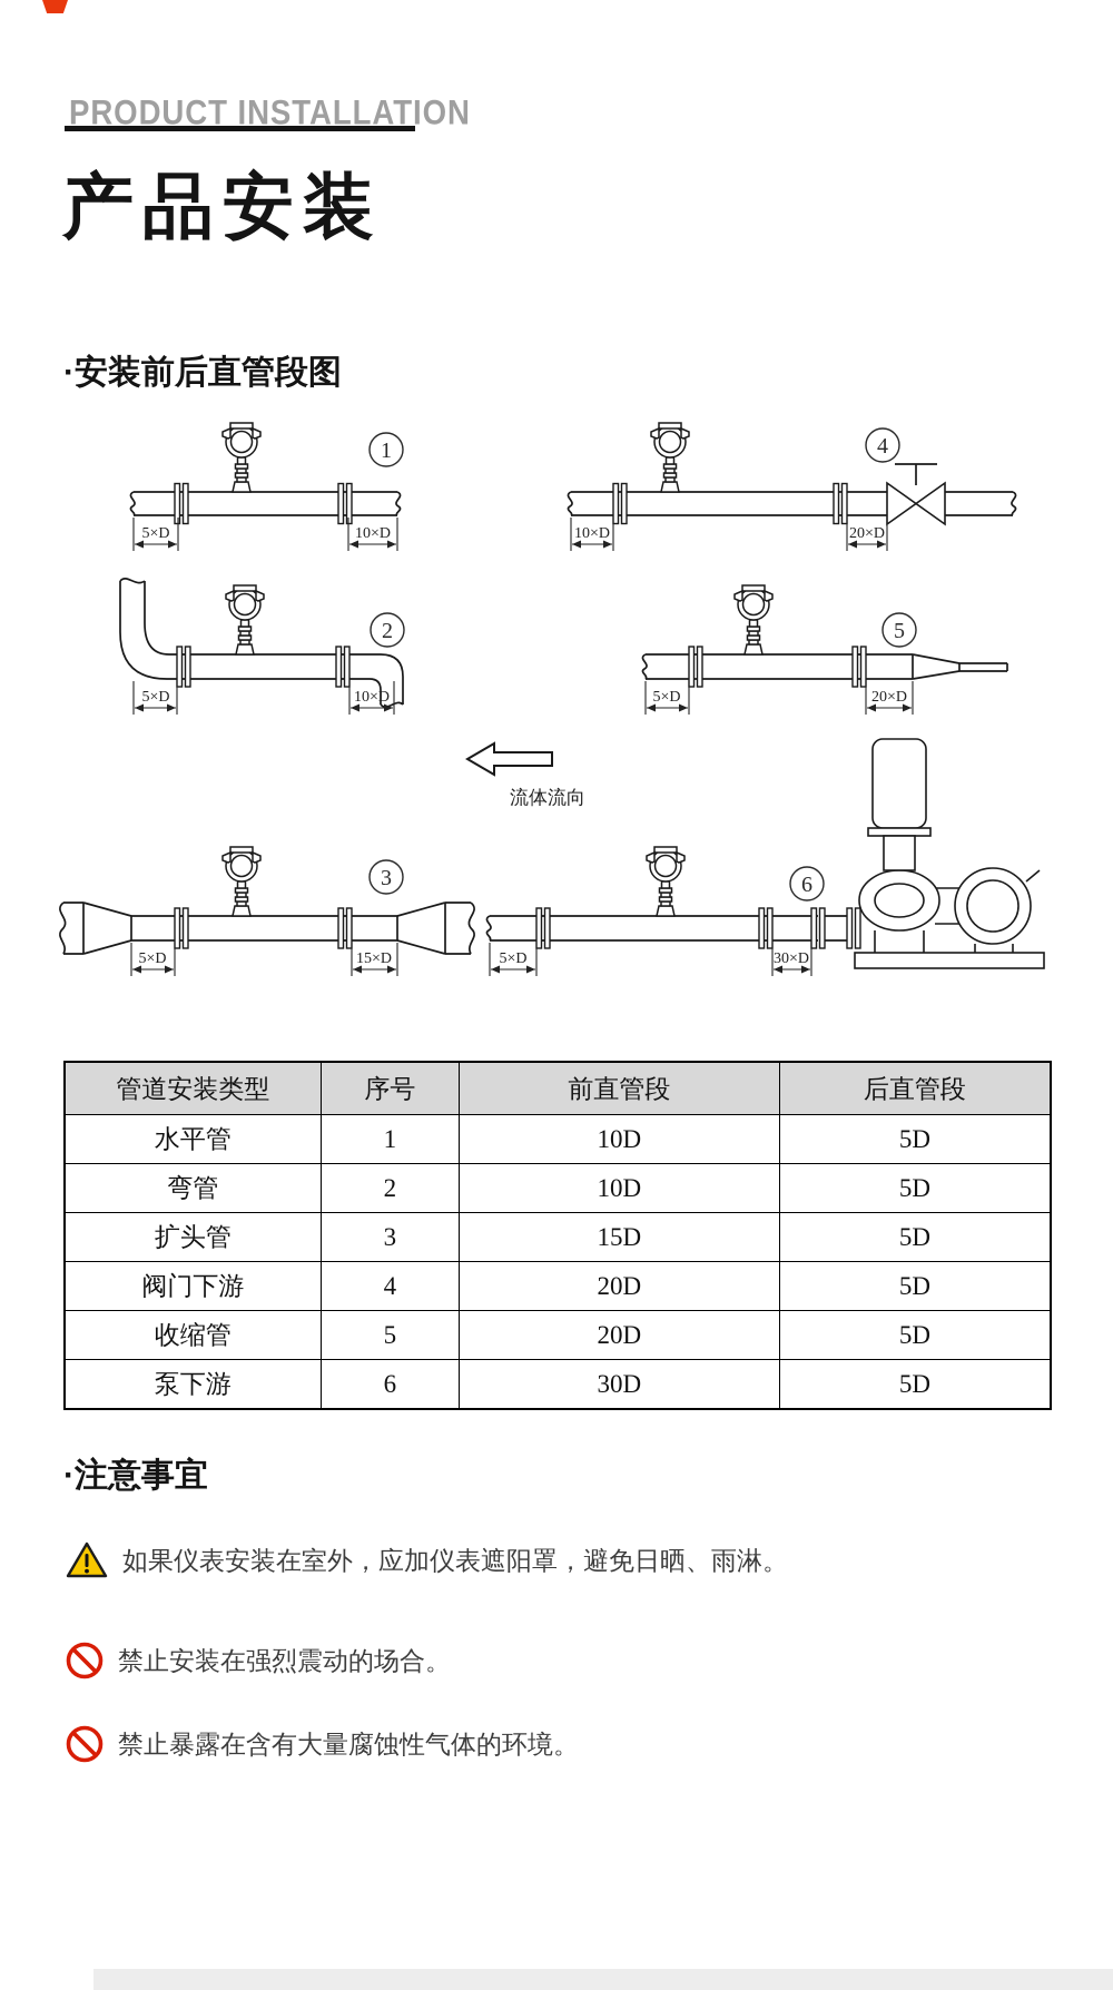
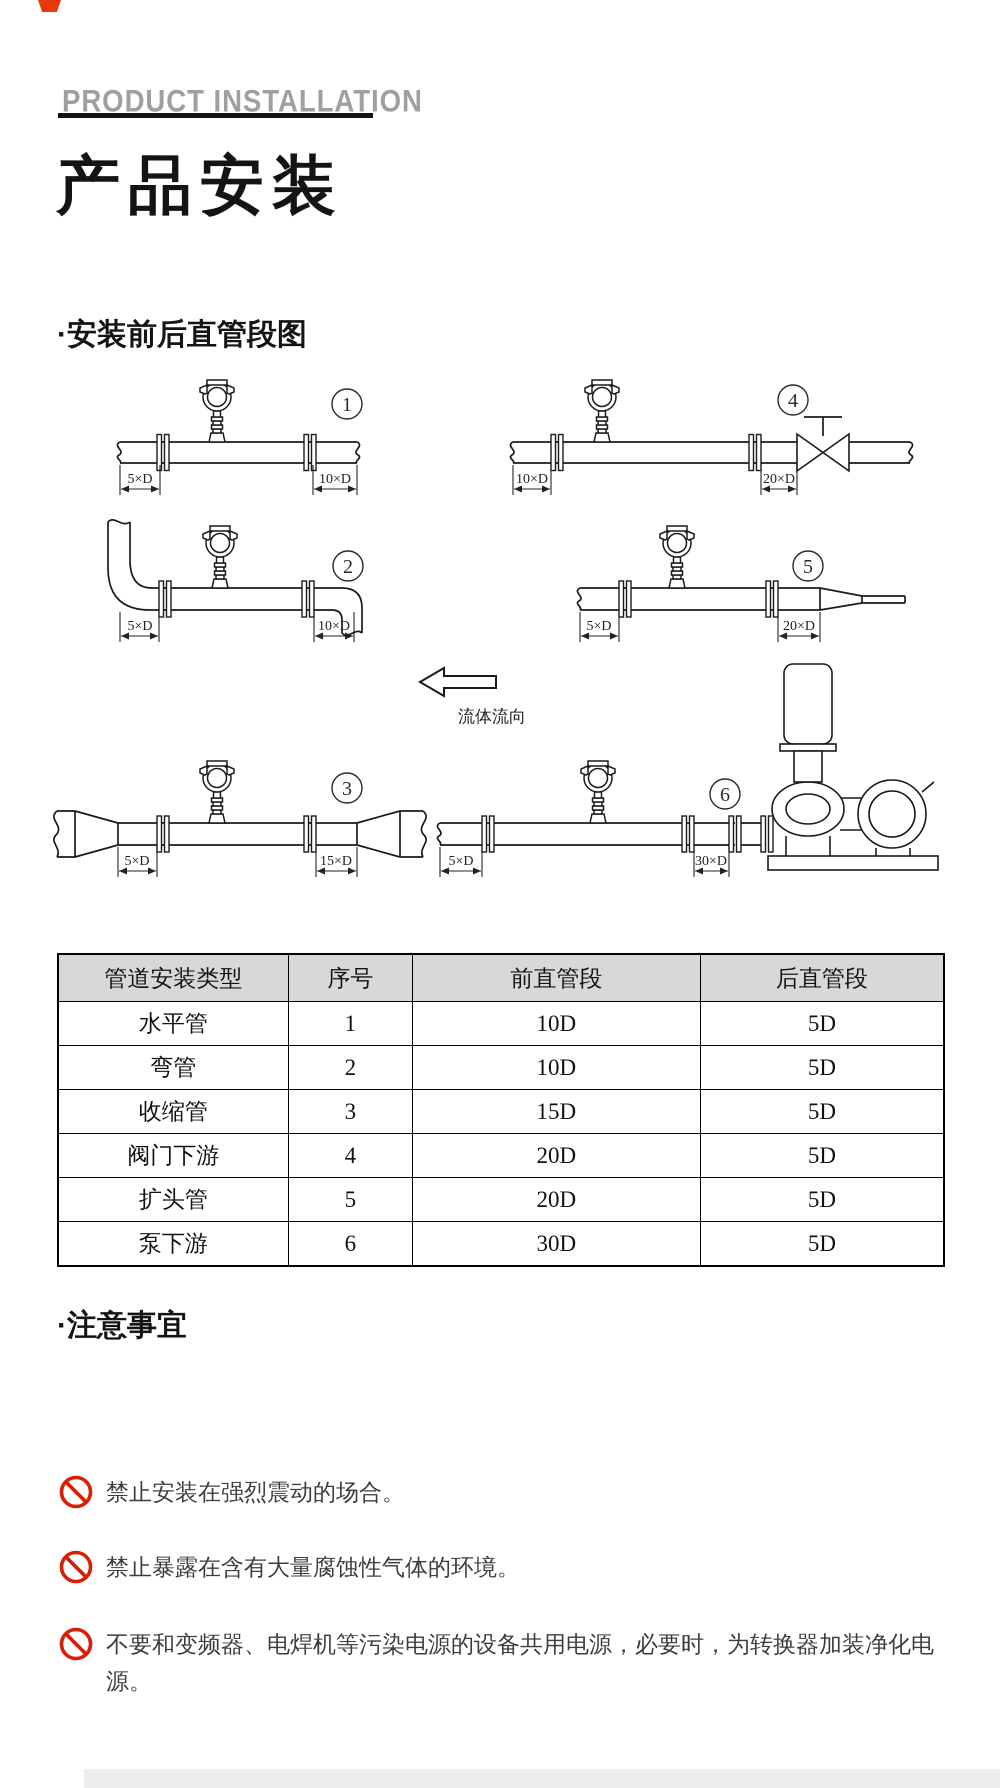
  PRODUCT INSTALLATION
  产品安装
  ·安装前后直管段图
  1
  5×D
  10×D
  4
  10×D
  20×D
  2
  5×D
  10×D
  5
  5×D
  20×D
  流体流向
  3
  5×D
  15×D
  6
  5×D
  30×D
  管道安装类型	序号	前直管段	后直管段
  水平管	1	10D	5D
  弯管	2	10D	5D
- 扩头管	3	15D	5D
+ 收缩管	3	15D	5D
  阀门下游	4	20D	5D
- 收缩管	5	20D	5D
+ 扩头管	5	20D	5D
  泵下游	6	30D	5D
  ·注意事宜
- 如果仪表安装在室外，应加仪表遮阳罩，避免日晒、雨淋。
  禁止安装在强烈震动的场合。
  禁止暴露在含有大量腐蚀性气体的环境。
+ 不要和变频器、电焊机等污染电源的设备共用电源，必要时，为转换器加装净化电源。
